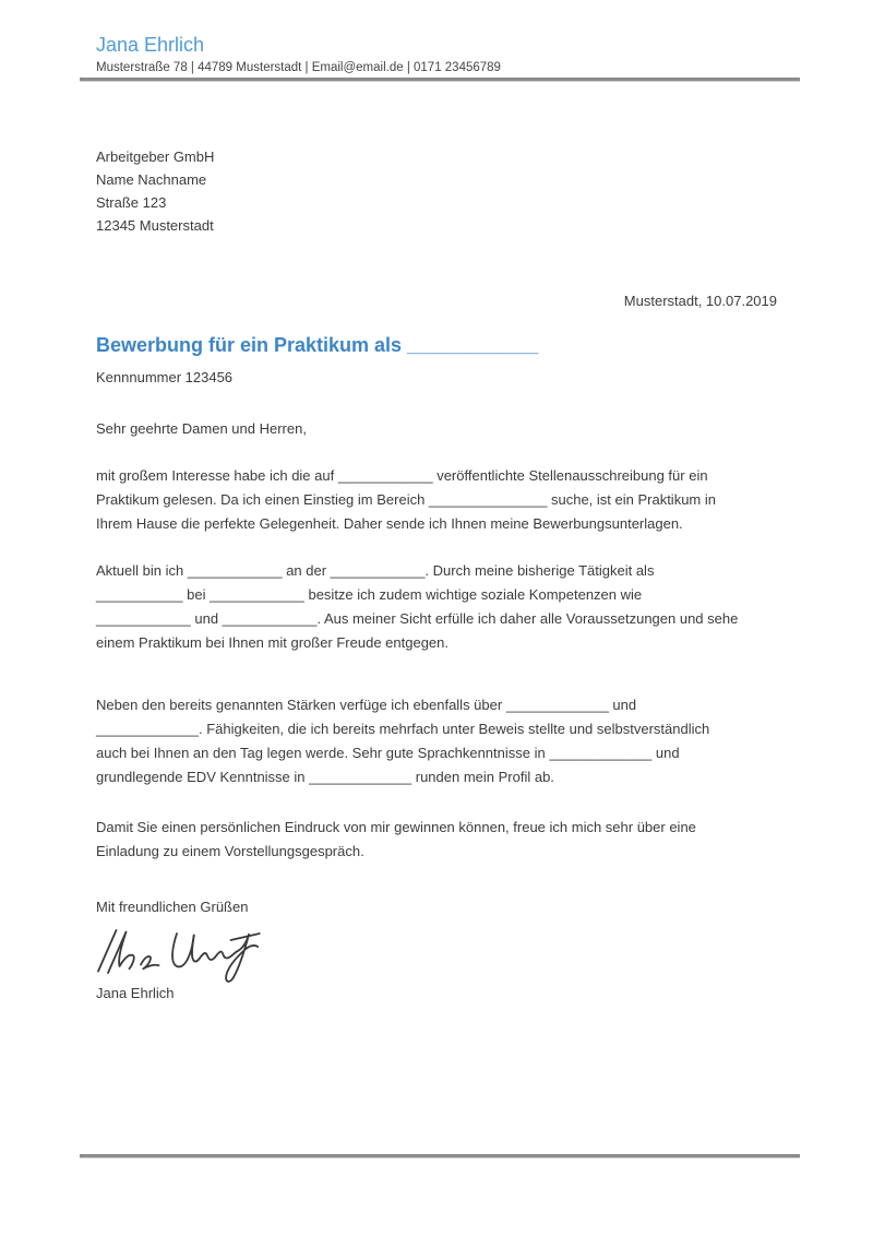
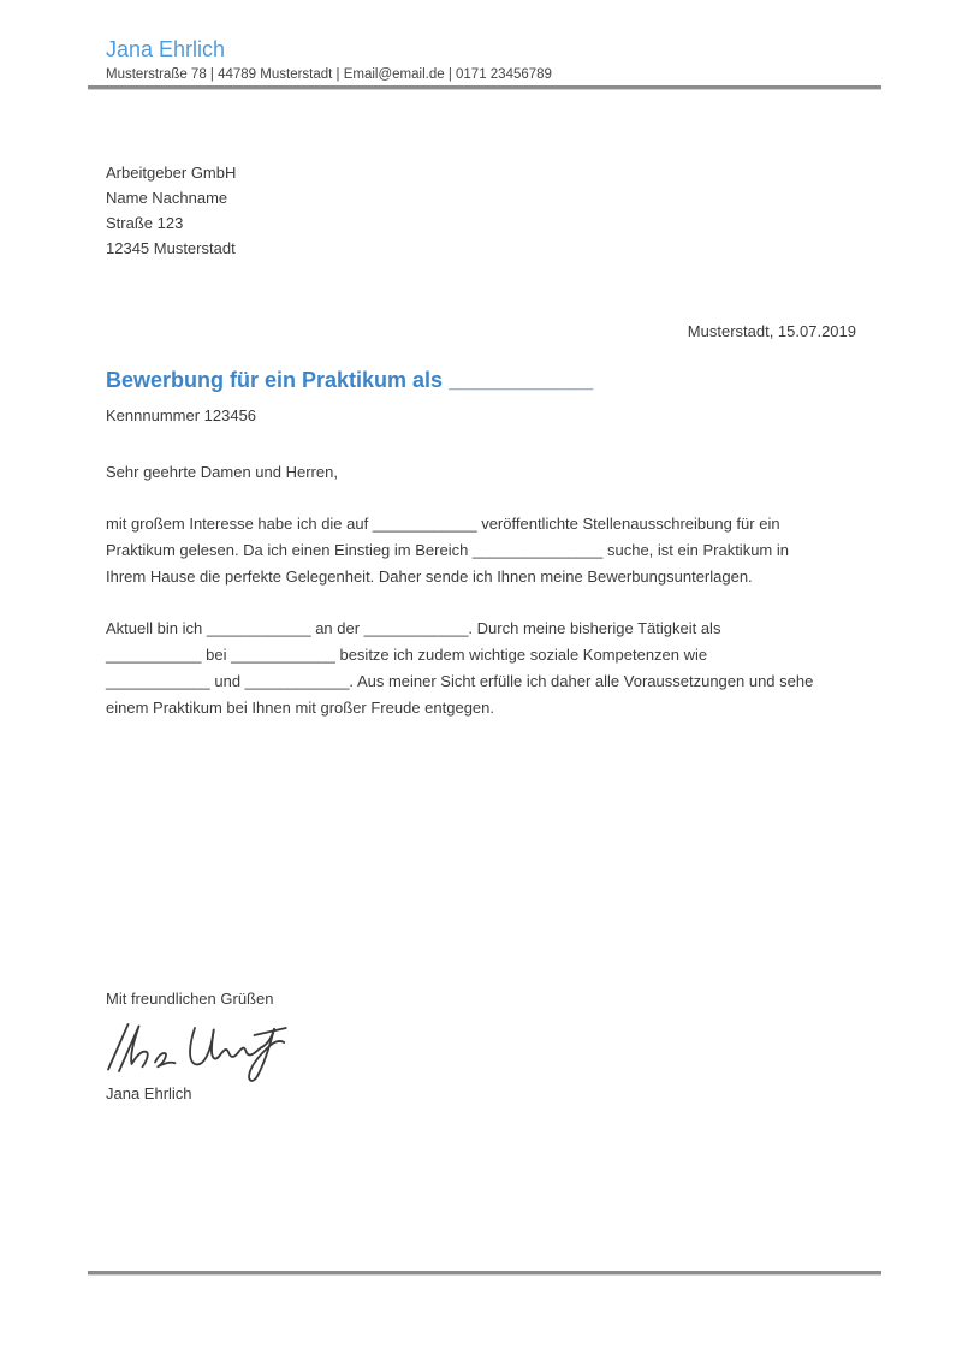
  Jana Ehrlich
  Musterstraße 78 | 44789 Musterstadt | Email@email.de | 0171 23456789
  Arbeitgeber GmbH
  Name Nachname
  Straße 123
  12345 Musterstadt
- Musterstadt, 10.07.2019
+ Musterstadt, 15.07.2019
  Bewerbung für ein Praktikum als ____________
  Kennnummer 123456
  Sehr geehrte Damen und Herren,
  mit großem Interesse habe ich die auf ____________ veröffentlichte Stellenausschreibung für ein
  Praktikum gelesen. Da ich einen Einstieg im Bereich _______________ suche, ist ein Praktikum in
  Ihrem Hause die perfekte Gelegenheit. Daher sende ich Ihnen meine Bewerbungsunterlagen.
  Aktuell bin ich ____________ an der ____________. Durch meine bisherige Tätigkeit als
  ___________ bei ____________ besitze ich zudem wichtige soziale Kompetenzen wie
  ____________ und ____________. Aus meiner Sicht erfülle ich daher alle Voraussetzungen und sehe
  einem Praktikum bei Ihnen mit großer Freude entgegen.
- Neben den bereits genannten Stärken verfüge ich ebenfalls über _____________ und
- _____________. Fähigkeiten, die ich bereits mehrfach unter Beweis stellte und selbstverständlich
- auch bei Ihnen an den Tag legen werde. Sehr gute Sprachkenntnisse in _____________ und
- grundlegende EDV Kenntnisse in _____________ runden mein Profil ab.
- Damit Sie einen persönlichen Eindruck von mir gewinnen können, freue ich mich sehr über eine
- Einladung zu einem Vorstellungsgespräch.
  Mit freundlichen Grüßen
  Jana Ehrlich
